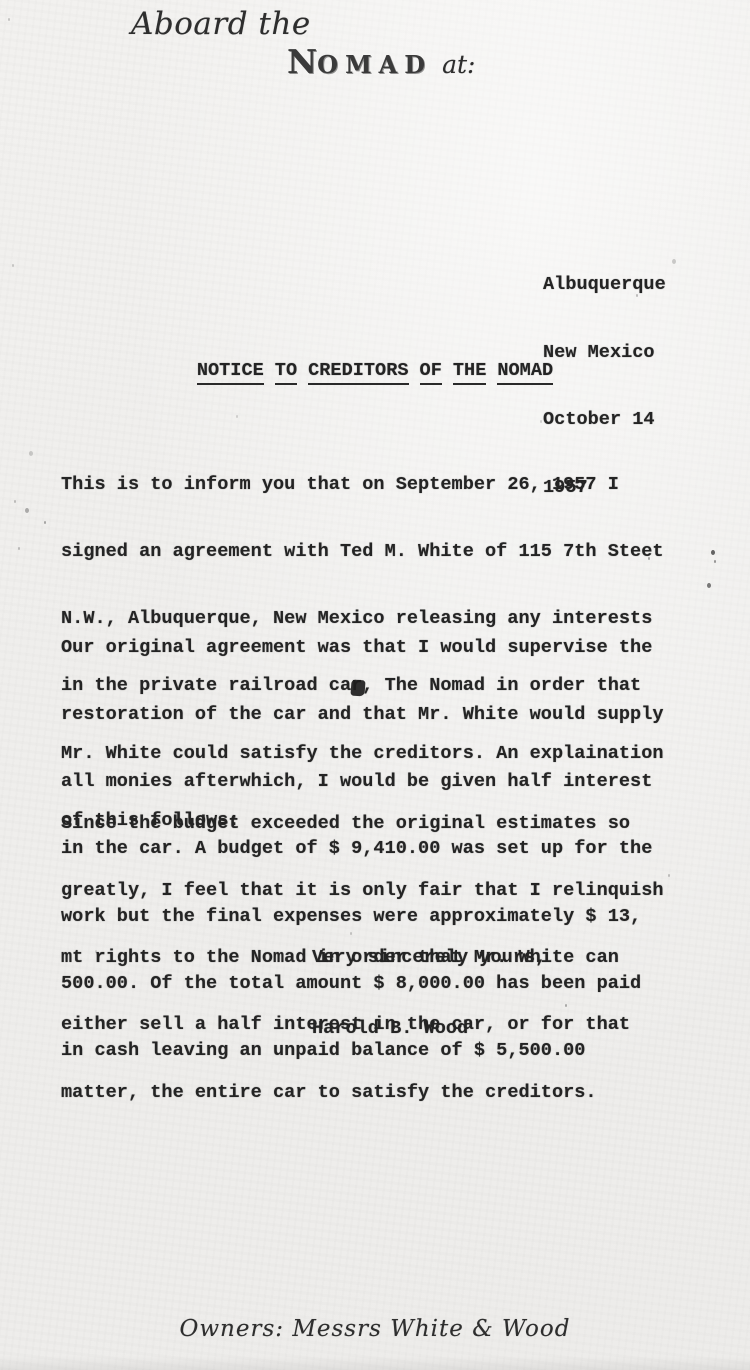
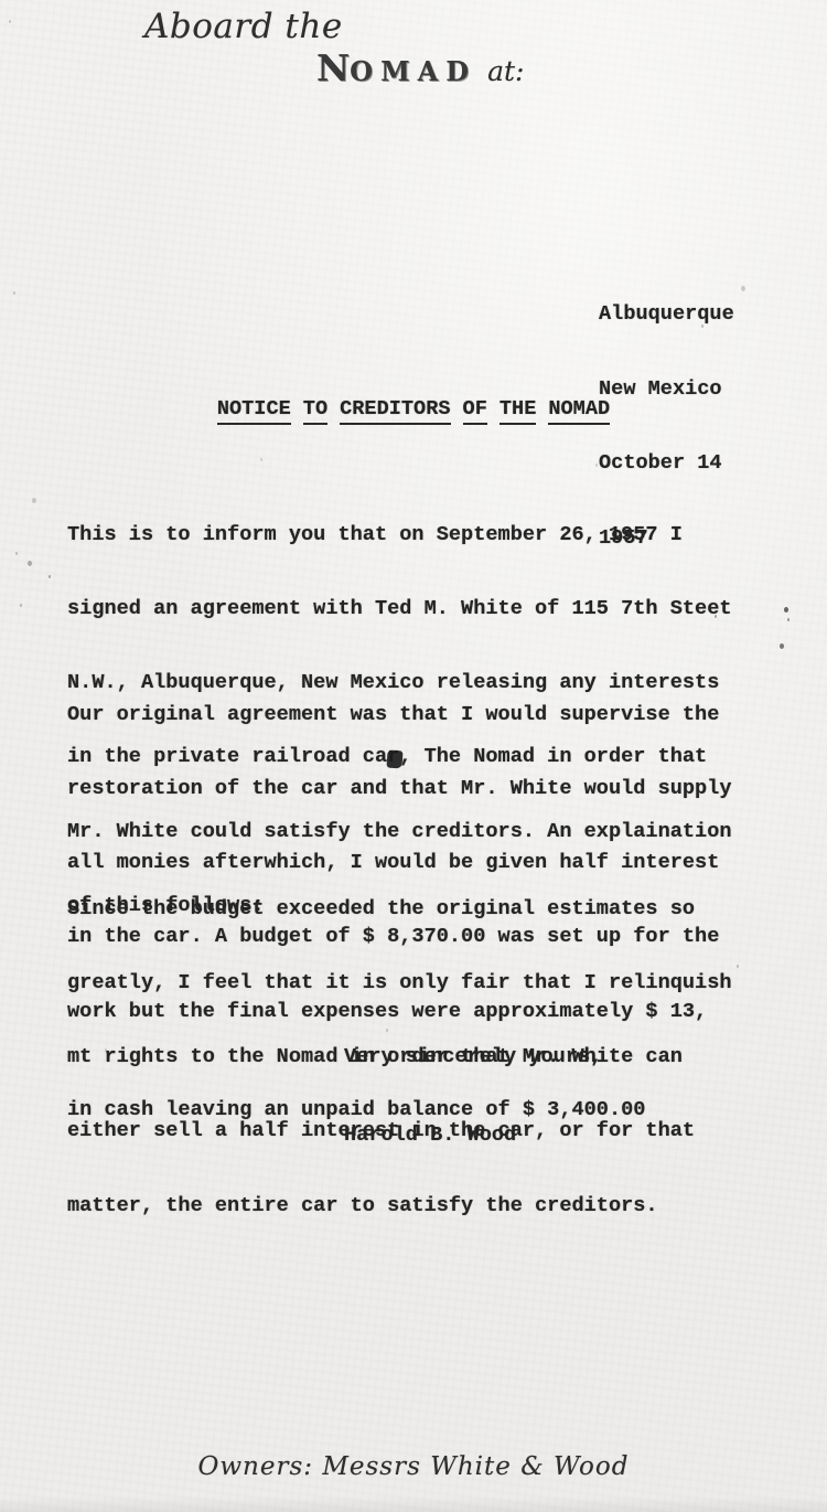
  Aboard the
  NOMAD at:
  Albuquerque
  New Mexico
  October 14
  1957
  NOTICE
  TO
  CREDITORS
  OF
  THE
  NOMAD
  This is to inform you that on September 26, 1957 I
  signed an agreement with Ted M. White of 115 7th Steet
  N.W., Albuquerque, New Mexico releasing any interests
  in the private railroad ca, The Nomad in order that
  Mr. White could satisfy the creditors. An explaination
  of this follows:
  Our original agreement was that I would supervise the
  restoration of the car and that Mr. White would supply
  all monies afterwhich, I would be given half interest
- in the car. A budget of $ 9,410.00 was set up for the
+ in the car. A budget of $ 8,370.00 was set up for the
  work but the final expenses were approximately $ 13,
- 500.00. Of the total amount $ 8,000.00 has been paid
- in cash leaving an unpaid balance of $ 5,500.00
+ in cash leaving an unpaid balance of $ 3,400.00
  Since the budget exceeded the original estimates so
  greatly, I feel that it is only fair that I relinquish
  mt rights to the Nomad in order that Mr. White can
  either sell a half interest in the car, or for that
  matter, the entire car to satisfy the creditors.
  Very sincerely yours,
  Harold B. Wood
  Owners: Messrs White & Wood
